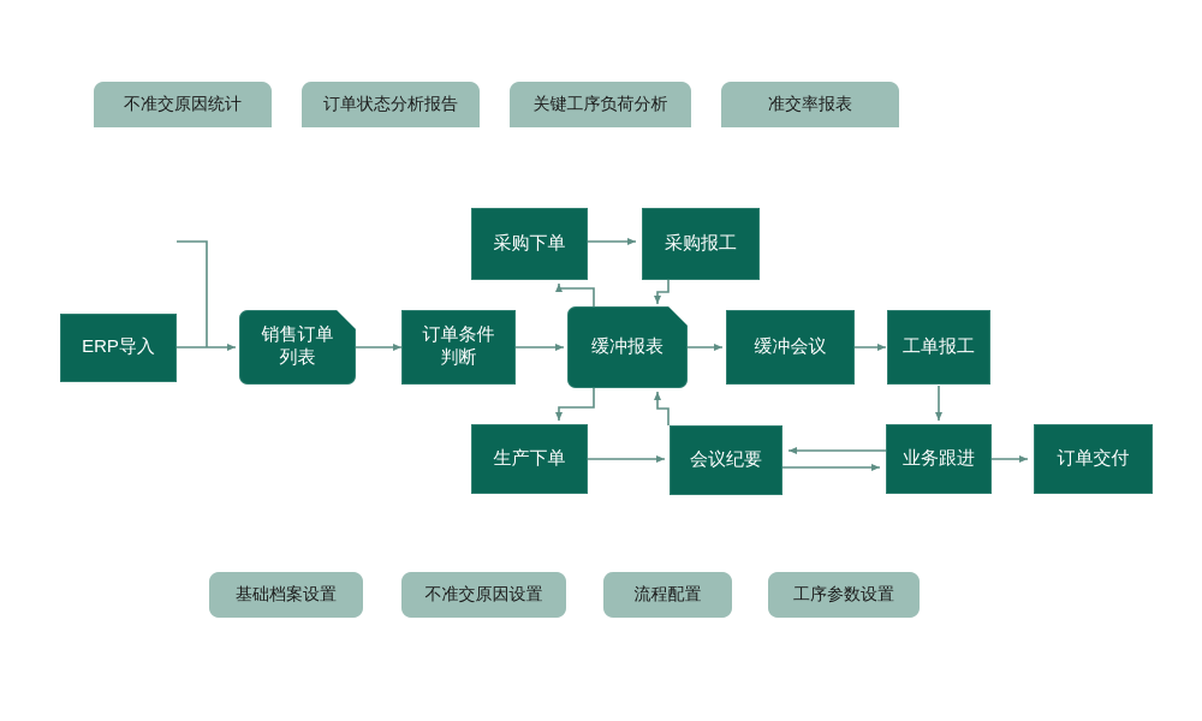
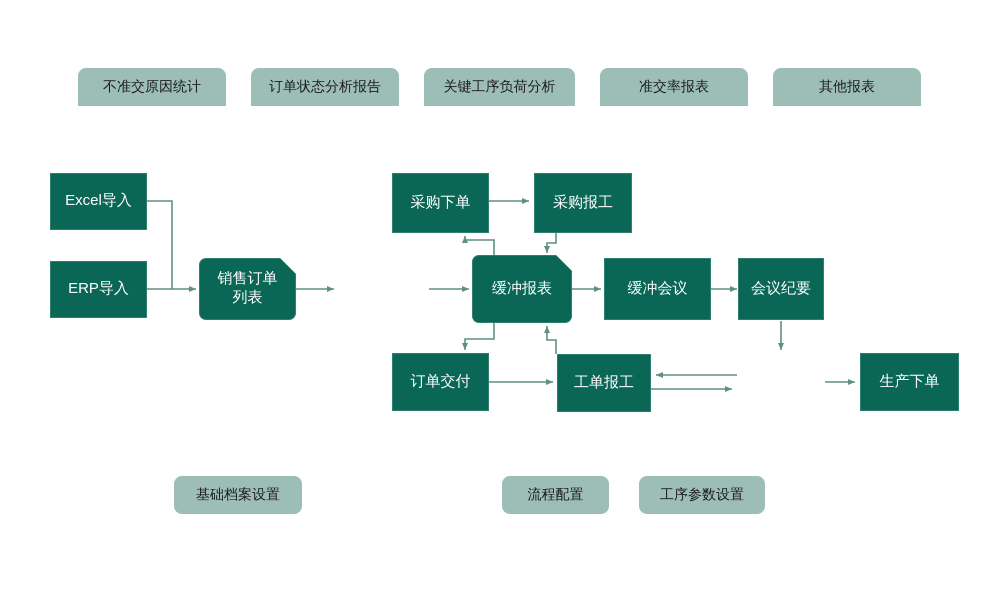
  不准交原因统计
  订单状态分析报告
  关键工序负荷分析
  准交率报表
+ 其他报表
+ Excel导入
  ERP导入
  销售订单
  列表
- 订单条件
- 判断
  缓冲报表
  缓冲会议
- 工单报工
+ 会议纪要
  采购下单
  采购报工
- 生产下单
+ 订单交付
- 会议纪要
+ 工单报工
- 业务跟进
- 订单交付
+ 生产下单
  基础档案设置
- 不准交原因设置
  流程配置
  工序参数设置
